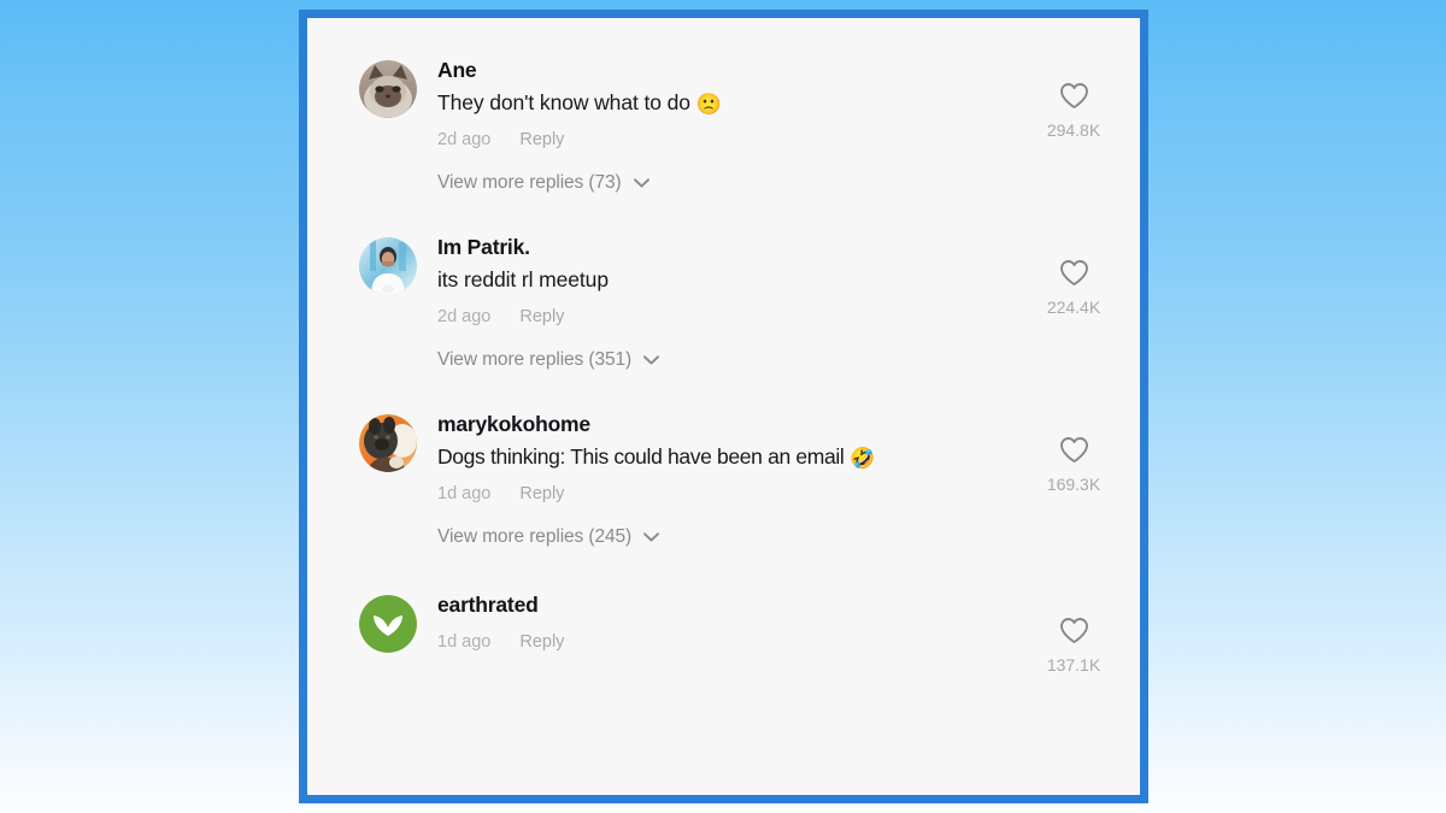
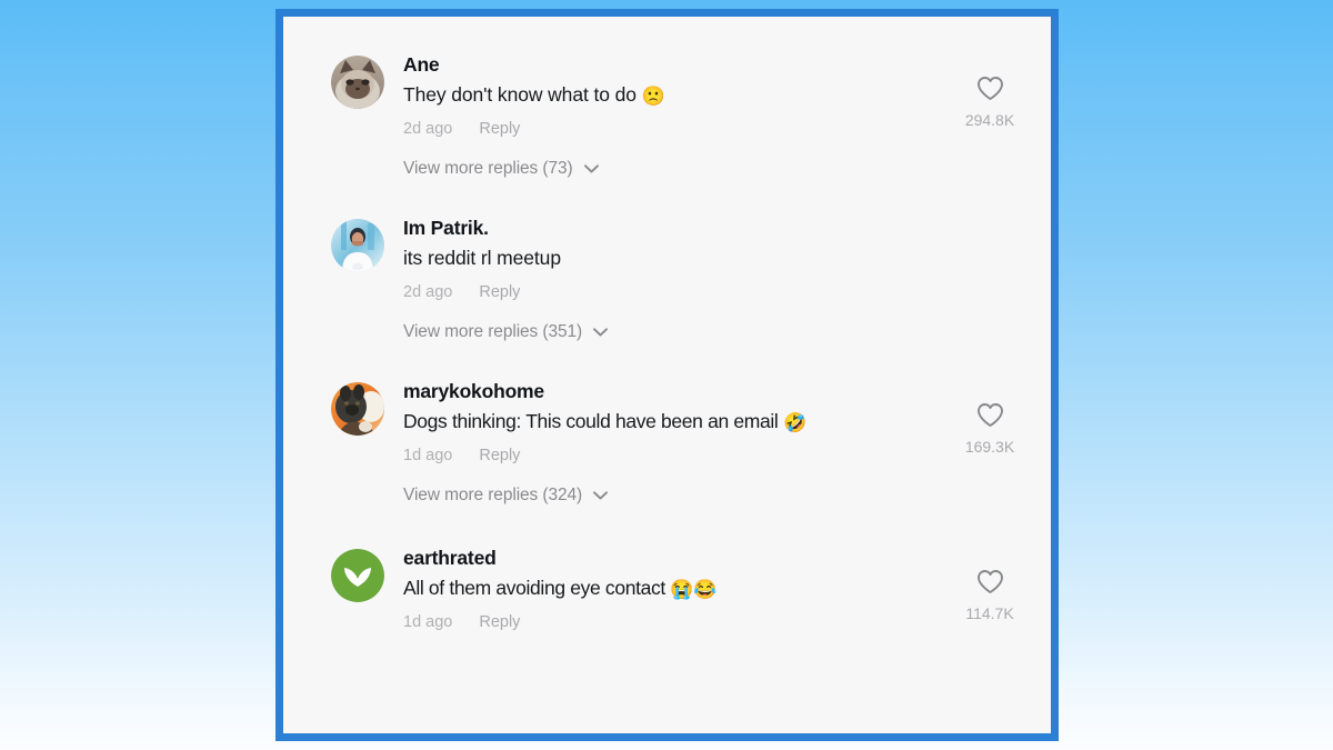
  Ane
  They don't know what to do 🙁
  2d ago
  Reply
  294.8K
  View more replies (73)
  Im Patrik.
  its reddit rl meetup
  2d ago
  Reply
- 224.4K
  View more replies (351)
  marykokohome
  Dogs thinking: This could have been an email 🤣
  1d ago
  Reply
  169.3K
- View more replies (245)
+ View more replies (324)
  earthrated
+ All of them avoiding eye contact 😭😂
  1d ago
  Reply
- 137.1K
+ 114.7K
